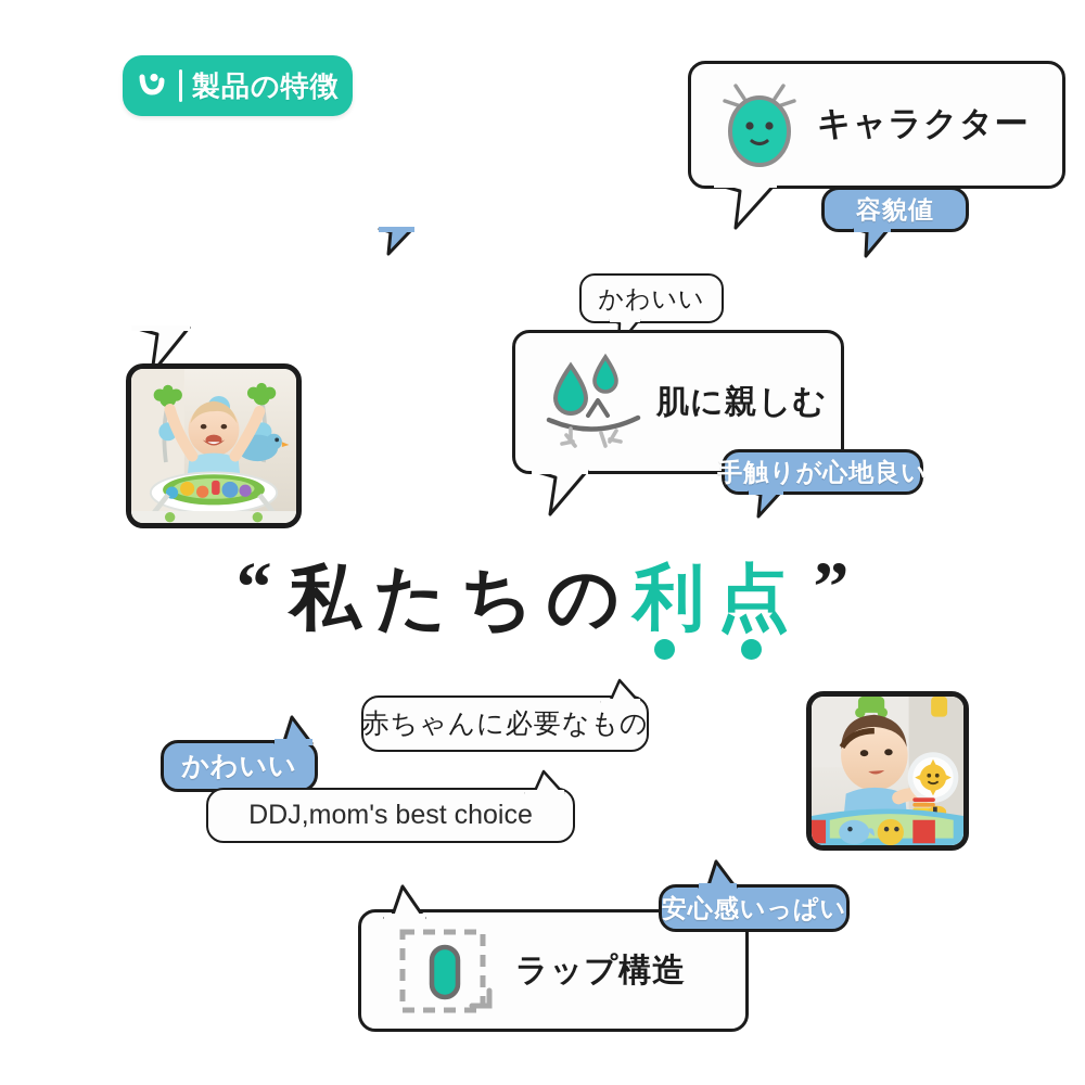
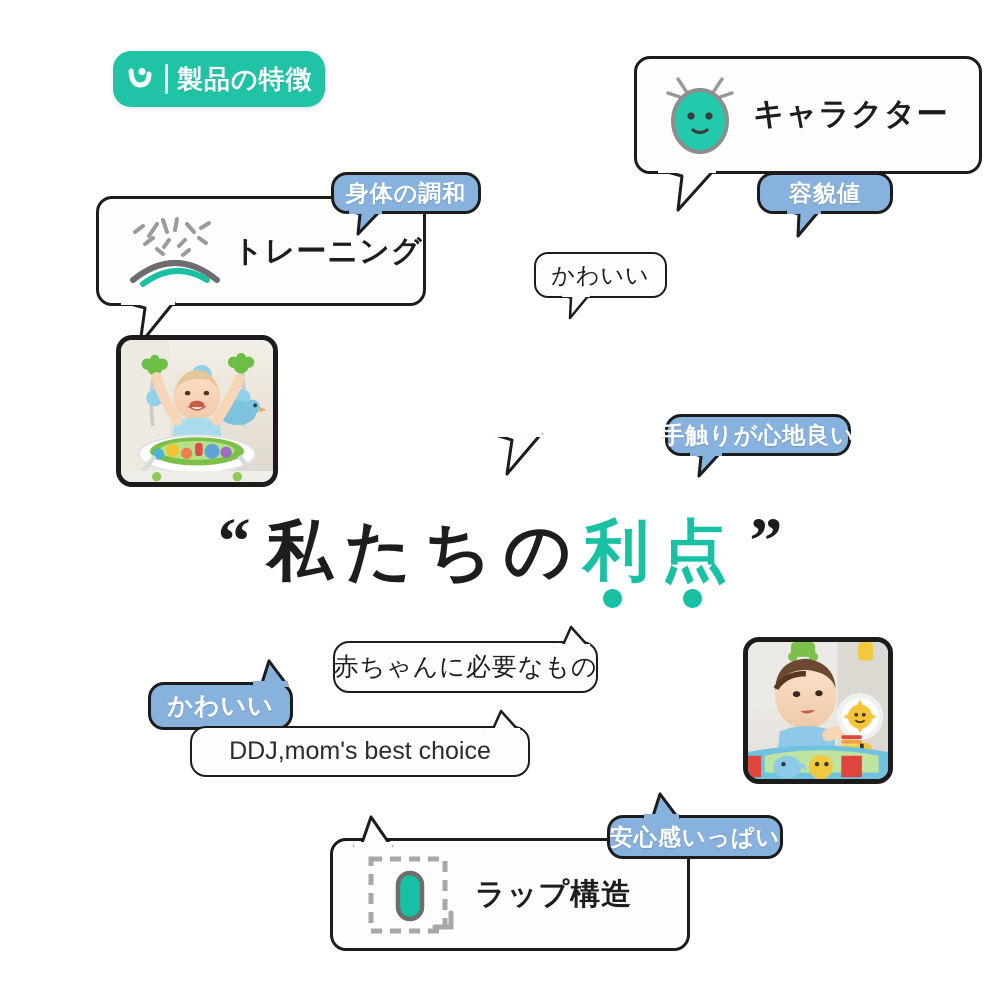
  製品の特徴
  キャラクター
  容貌値
+ トレーニング
+ 身体の調和
  かわいい
- 肌に親しむ
  手触りが心地良い
  “
  私たちの
  利点
  ”
  赤ちゃんに必要なもの
  かわいい
  DDJ,mom's best choice
  ラップ構造
  安心感いっぱい
